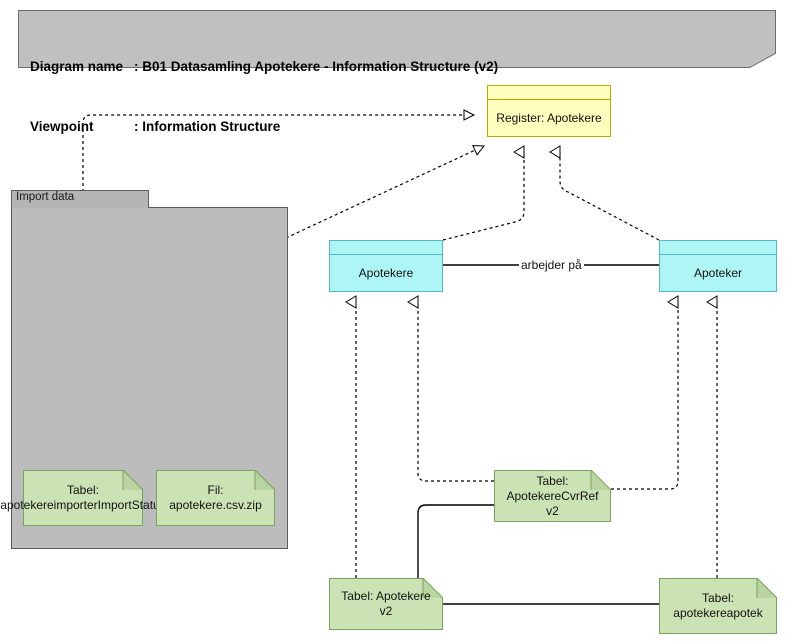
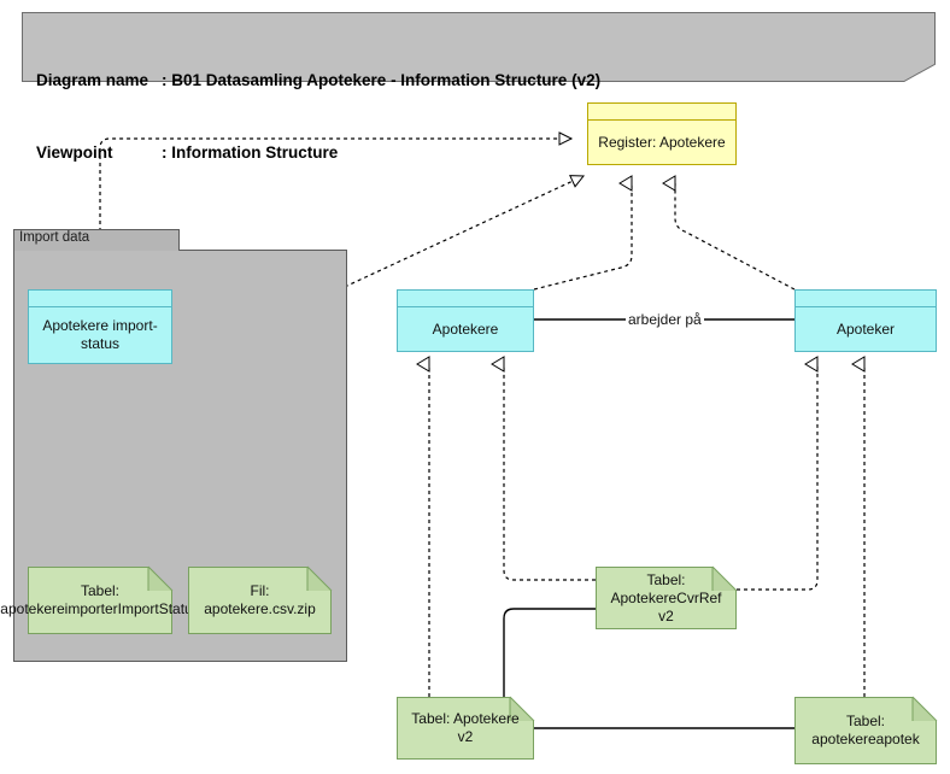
  Diagram name
  :
  B01 Datasamling Apotekere - Information Structure (v2)
  Viewpoint
  :
  Information Structure
  Import data
+ Apotekere import-status
  Apotekere
  Apoteker
  Register: Apotekere
  Tabel: apotekereimporterImportStat
  Fil: apotekere.csv.zip
  Tabel: ApotekereCvrRef v2
  Tabel: Apotekere v2
  Tabel: apotekereapotek
  arbejder på
